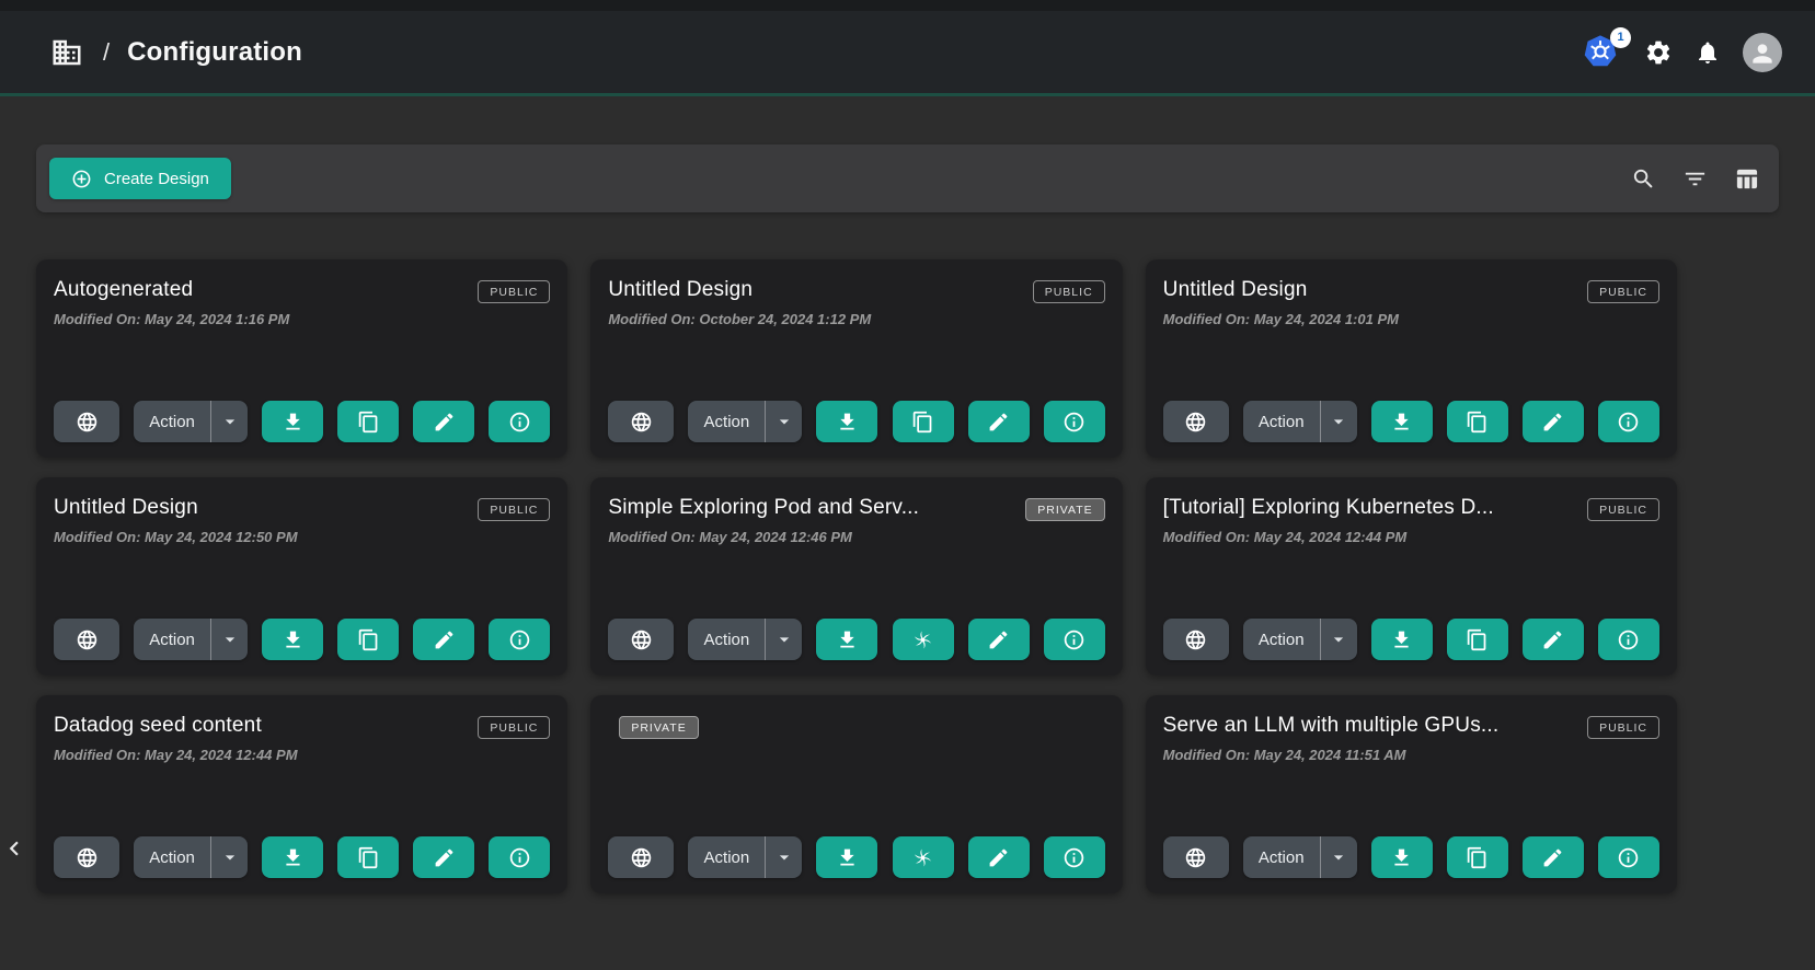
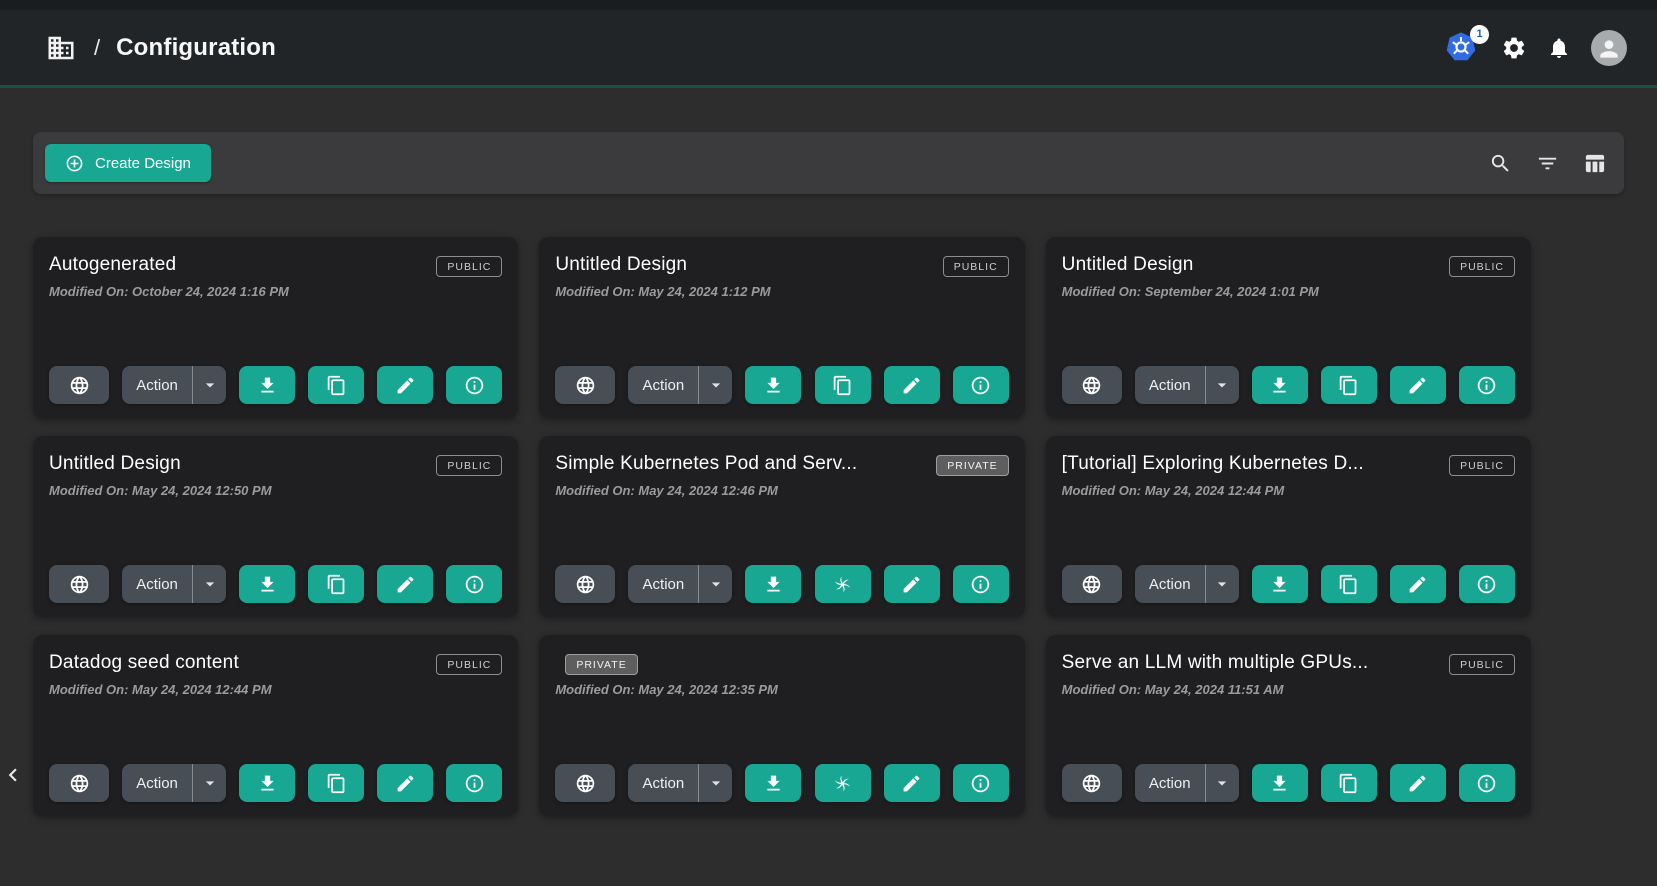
  /
  Configuration
  1
  Create Design
  Autogenerated
  PUBLIC
- Modified On: May 24, 2024 1:16 PM
+ Modified On: October 24, 2024 1:16 PM
  Action
  Untitled Design
  PUBLIC
- Modified On: October 24, 2024 1:12 PM
+ Modified On: May 24, 2024 1:12 PM
  Action
  Untitled Design
  PUBLIC
- Modified On: May 24, 2024 1:01 PM
+ Modified On: September 24, 2024 1:01 PM
  Action
  Untitled Design
  PUBLIC
  Modified On: May 24, 2024 12:50 PM
  Action
- Simple Exploring Pod and Serv...
+ Simple Kubernetes Pod and Serv...
  PRIVATE
  Modified On: May 24, 2024 12:46 PM
  Action
  [Tutorial] Exploring Kubernetes D...
  PUBLIC
  Modified On: May 24, 2024 12:44 PM
  Action
  Datadog seed content
  PUBLIC
  Modified On: May 24, 2024 12:44 PM
  Action
  PRIVATE
+ Modified On: May 24, 2024 12:35 PM
  Action
  Serve an LLM with multiple GPUs...
  PUBLIC
  Modified On: May 24, 2024 11:51 AM
  Action
